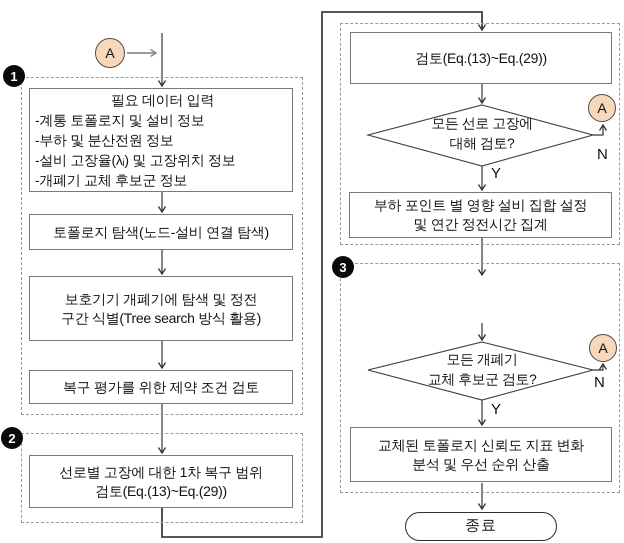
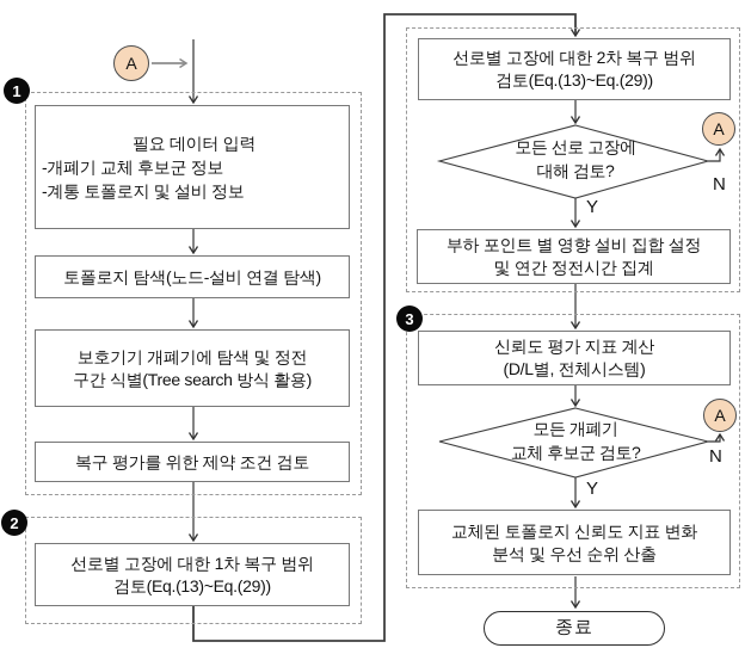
  1
  2
  3
  종료
  A
  A
  A
  필요 데이터 입력
- -계통 토폴로지 및 설비 정보
+ -개폐기 교체 후보군 정보
- -부하 및 분산전원 정보
- -설비 고장율(λᵢ) 및 고장위치 정보
- -개폐기 교체 후보군 정보
+ -계통 토폴로지 및 설비 정보
  토폴로지 탐색(노드-설비 연결 탐색)
  보호기기 개폐기에 탐색 및 정전
  구간 식별(Tree search 방식 활용)
  복구 평가를 위한 제약 조건 검토
  선로별 고장에 대한 1차 복구 범위
  검토(Eq.(13)~Eq.(29))
+ 선로별 고장에 대한 2차 복구 범위
  검토(Eq.(13)~Eq.(29))
  부하 포인트 별 영향 설비 집합 설정
  및 연간 정전시간 집계
+ 신뢰도 평가 지표 계산
+ (D/L별, 전체시스템)
  교체된 토폴로지 신뢰도 지표 변화
  분석 및 우선 순위 산출
  모든 선로 고장에
  대해 검토?
  모든 개폐기
  교체 후보군 검토?
  Y
  N
  Y
  N
